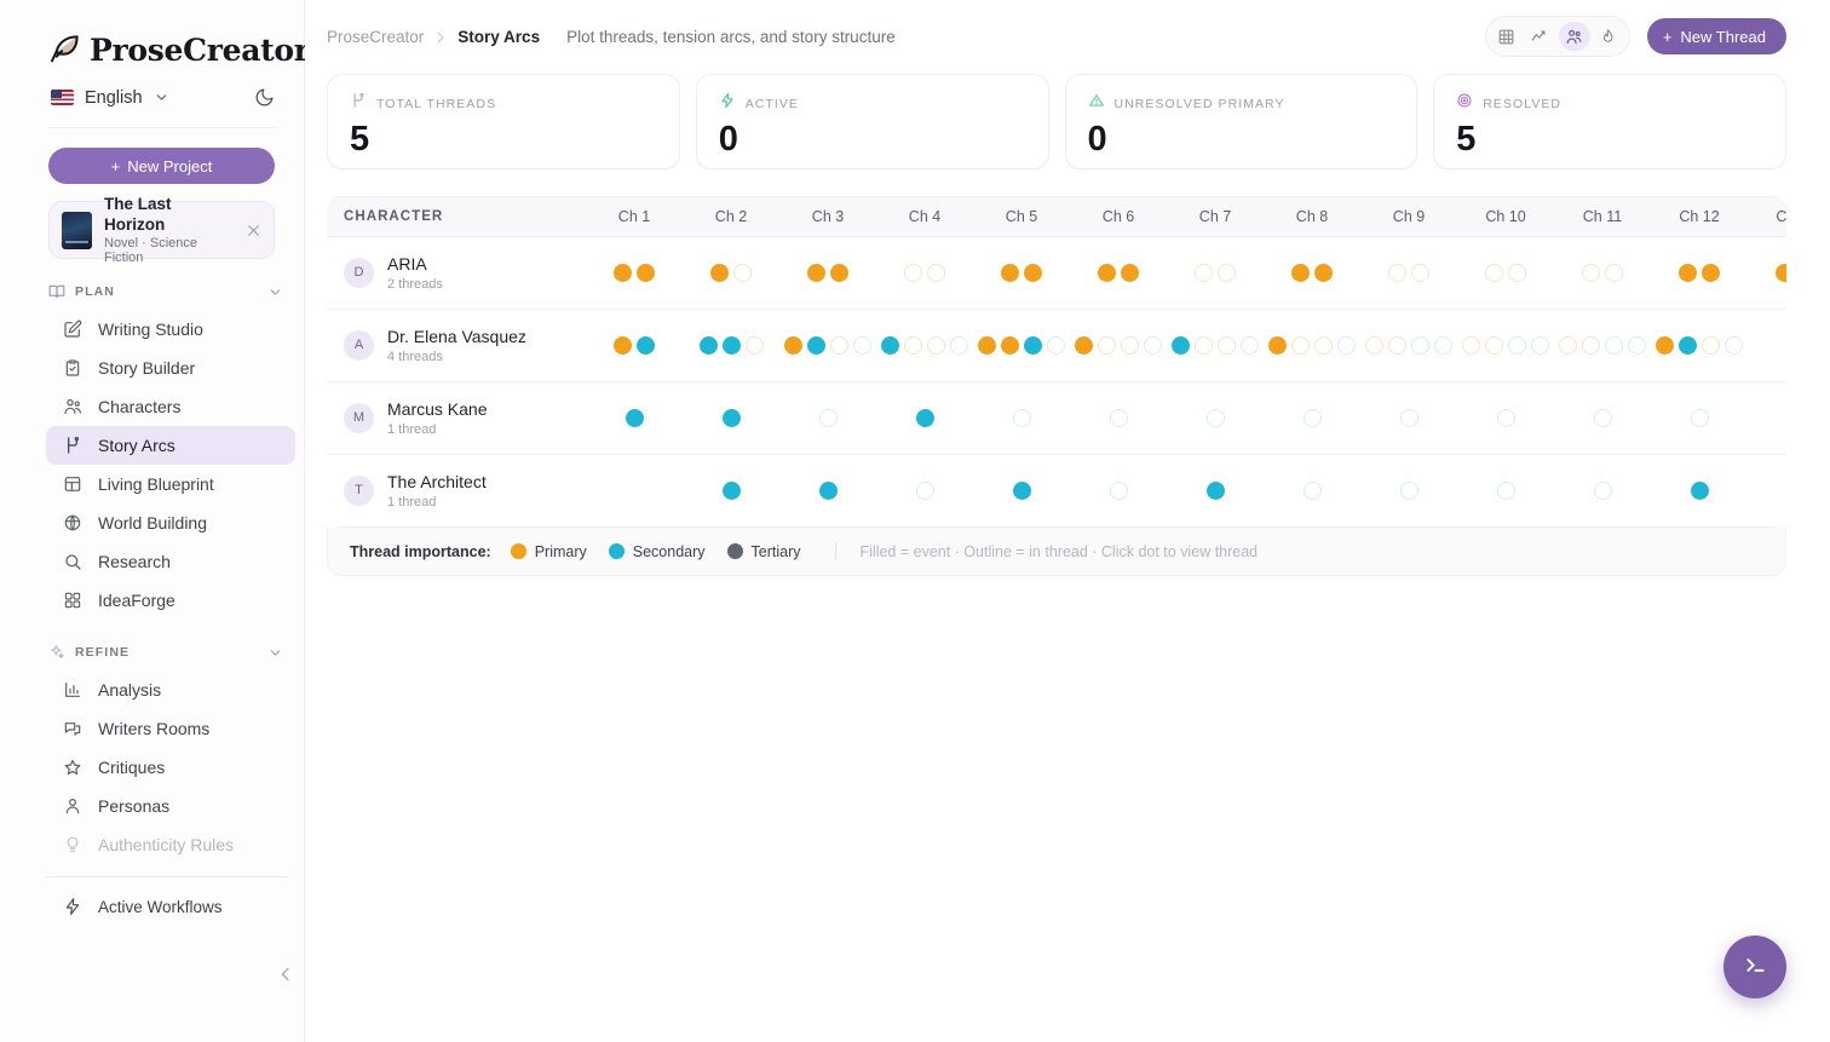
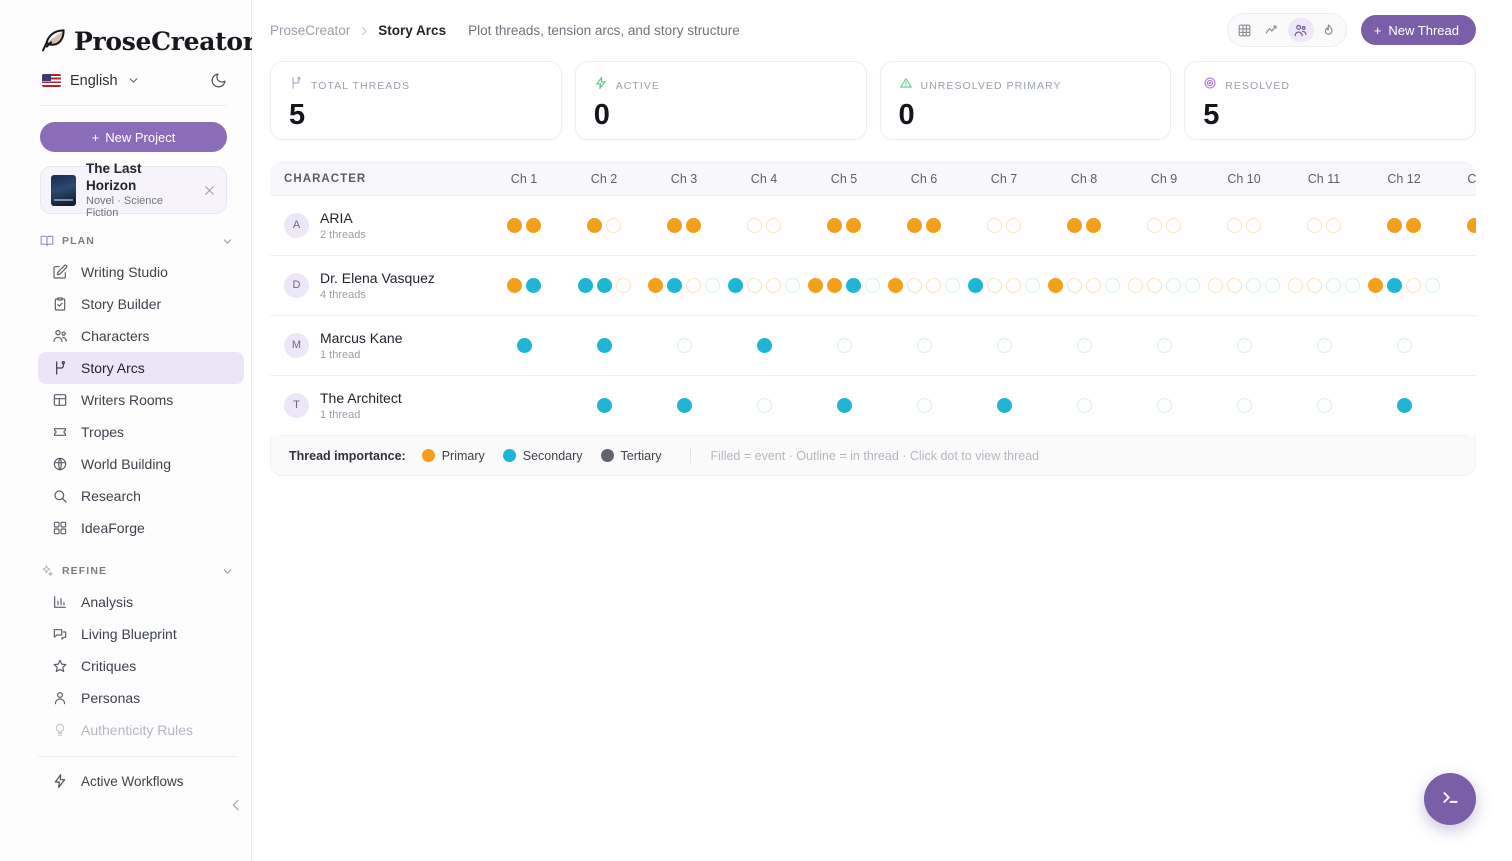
  ProseCreator
  English
  +
  New Project
  The Last Horizon
  Novel · Science Fiction
  PLAN
  Writing Studio
  Story Builder
  Characters
  Story Arcs
- Living Blueprint
+ Writers Rooms
+ Tropes
  World Building
  Research
  IdeaForge
  REFINE
  Analysis
- Writers Rooms
+ Living Blueprint
  Critiques
  Personas
  Authenticity Rules
  Active Workflows
  ProseCreator
  Story Arcs
  Plot threads, tension arcs, and story structure
  +
  New Thread
  TOTAL THREADS
  5
  ACTIVE
  0
  UNRESOLVED PRIMARY
  0
  RESOLVED
  5
  CHARACTER
  Ch 1
  Ch 2
  Ch 3
  Ch 4
  Ch 5
  Ch 6
  Ch 7
  Ch 8
  Ch 9
  Ch 10
  Ch 11
  Ch 12
- D
+ A
  ARIA
  2 threads
- A
+ D
  Dr. Elena Vasquez
  4 threads
  M
  Marcus Kane
  1 thread
  T
  The Architect
  1 thread
  Thread importance:
  Primary
  Secondary
  Tertiary
  Filled = event · Outline = in thread · Click dot to view thread
